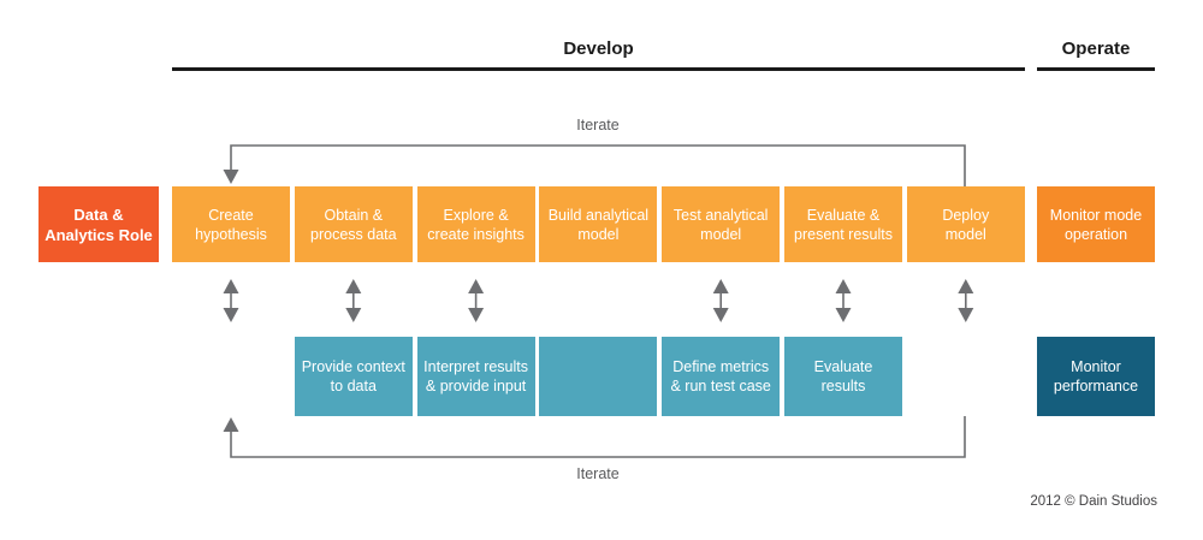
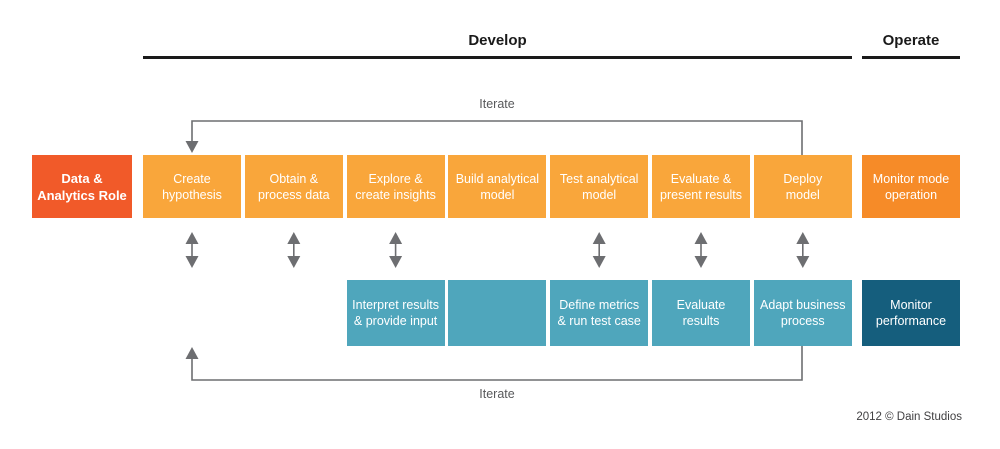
  Develop
  Operate
  Iterate
  Iterate
  Data &
  Analytics Role
  Create
  hypothesis
  Obtain &
  process data
  Explore &
  create insights
  Build analytical
  model
  Test analytical
  model
  Evaluate &
  present results
  Deploy
  model
  Monitor mode
  operation
- Provide context
- to data
  Interpret results
  & provide input
  Define metrics
  & run test case
  Evaluate
  results
+ Adapt business
+ process
  Monitor
  performance
  2012 © Dain Studios
